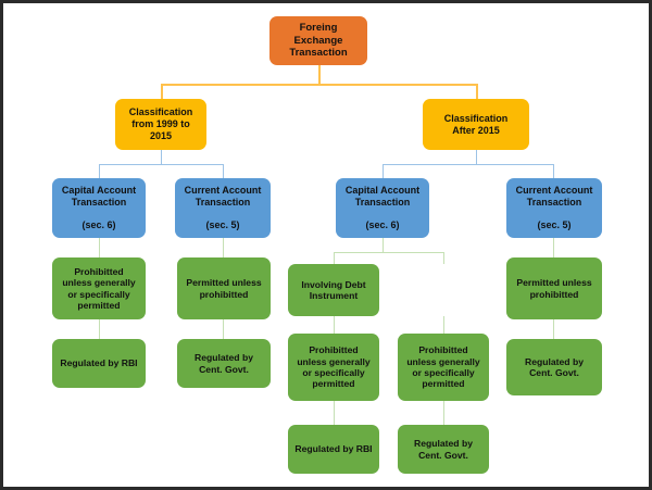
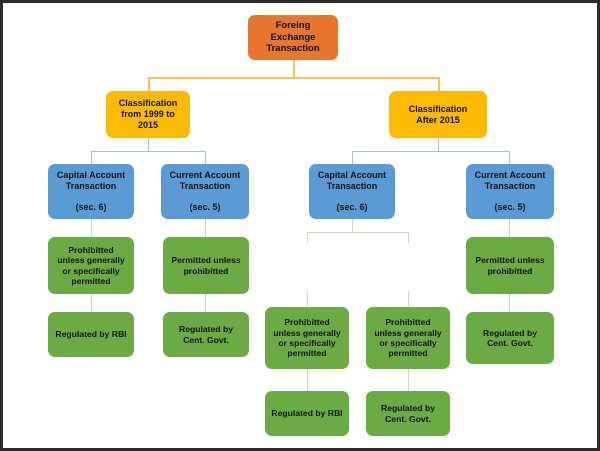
  Foreing Exchange
  Transaction
  Classification
  from 1999 to
  2015
  Classification
  After 2015
  Capital Account
  Transaction
  (sec. 6)
  Current Account
  Transaction
  (sec. 5)
  Capital Account
  Transaction
  (sec. 6)
  Current Account
  Transaction
  (sec. 5)
  Prohibitted
  unless generally
  or specifically
  permitted
  Permitted unless
  prohibitted
- Involving Debt
- Instrument
  Permitted unless
  prohibitted
  Regulated by RBI
  Regulated by
  Cent. Govt.
  Prohibitted
  unless generally
  or specifically
  permitted
  Prohibitted
  unless generally
  or specifically
  permitted
  Regulated by
  Cent. Govt.
  Regulated by RBI
  Regulated by
  Cent. Govt.
